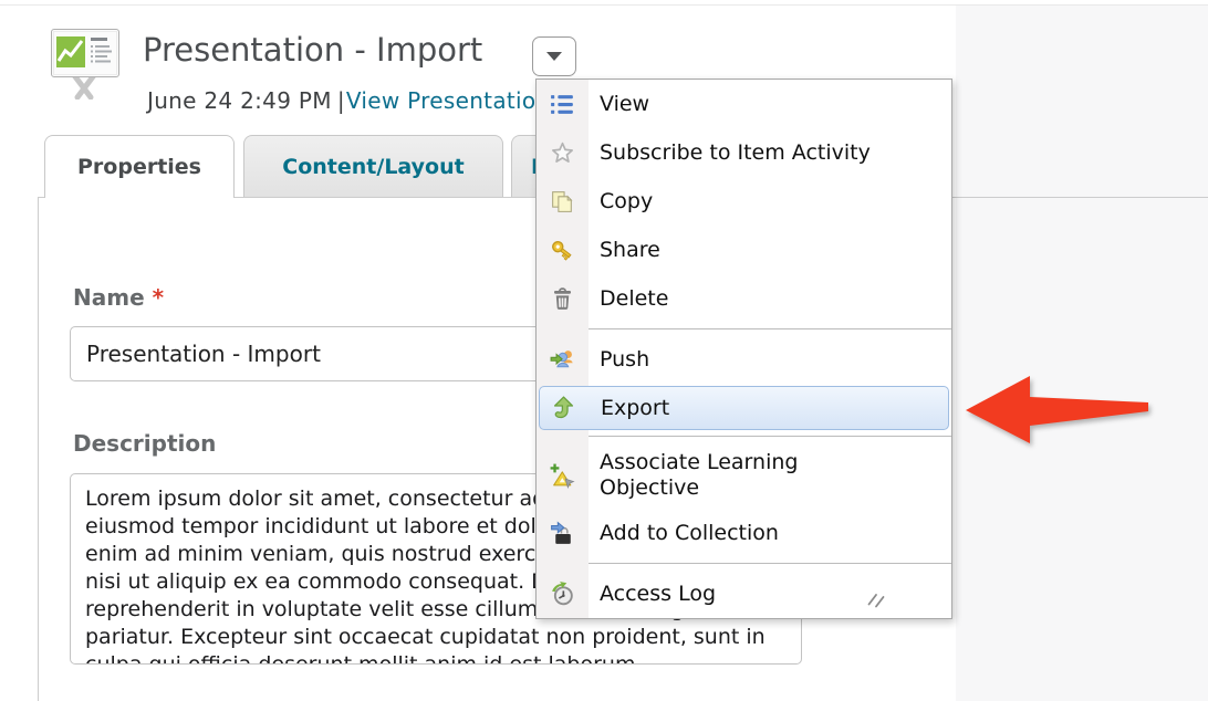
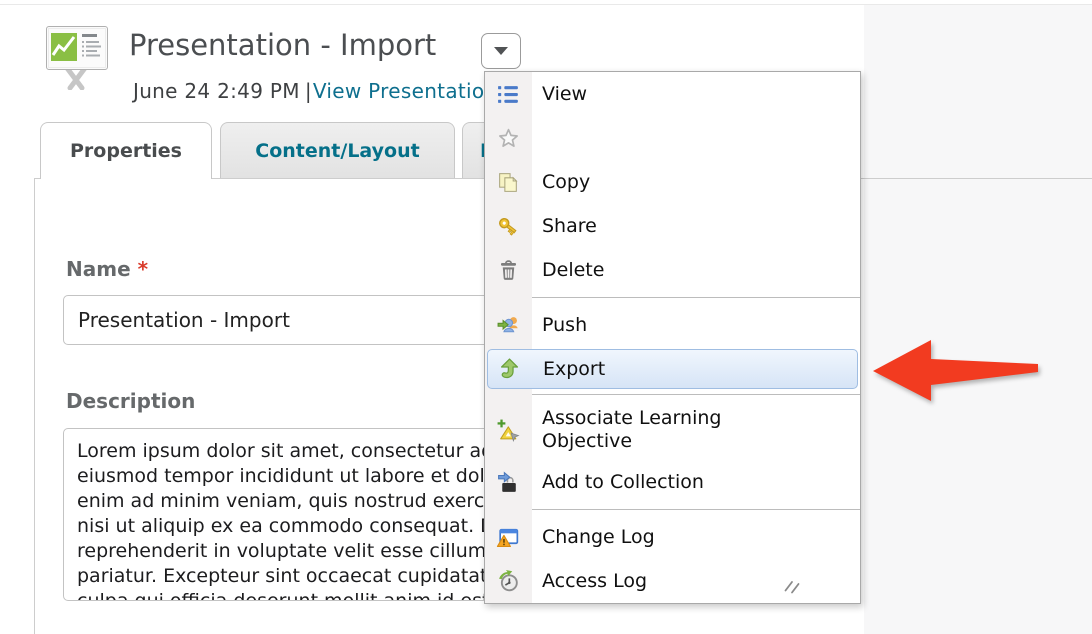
  Presentation - Import
  June 24 2:49 PM |View Presentatio
  Properties
  Content/Layout
  Name *
  Presentation - Import
  Description
  View
- Subscribe to Item Activity
  Copy
  Share
  Delete
  Push
  Export
  Associate Learning Objective
  Add to Collection
+ Change Log
  Access Log
